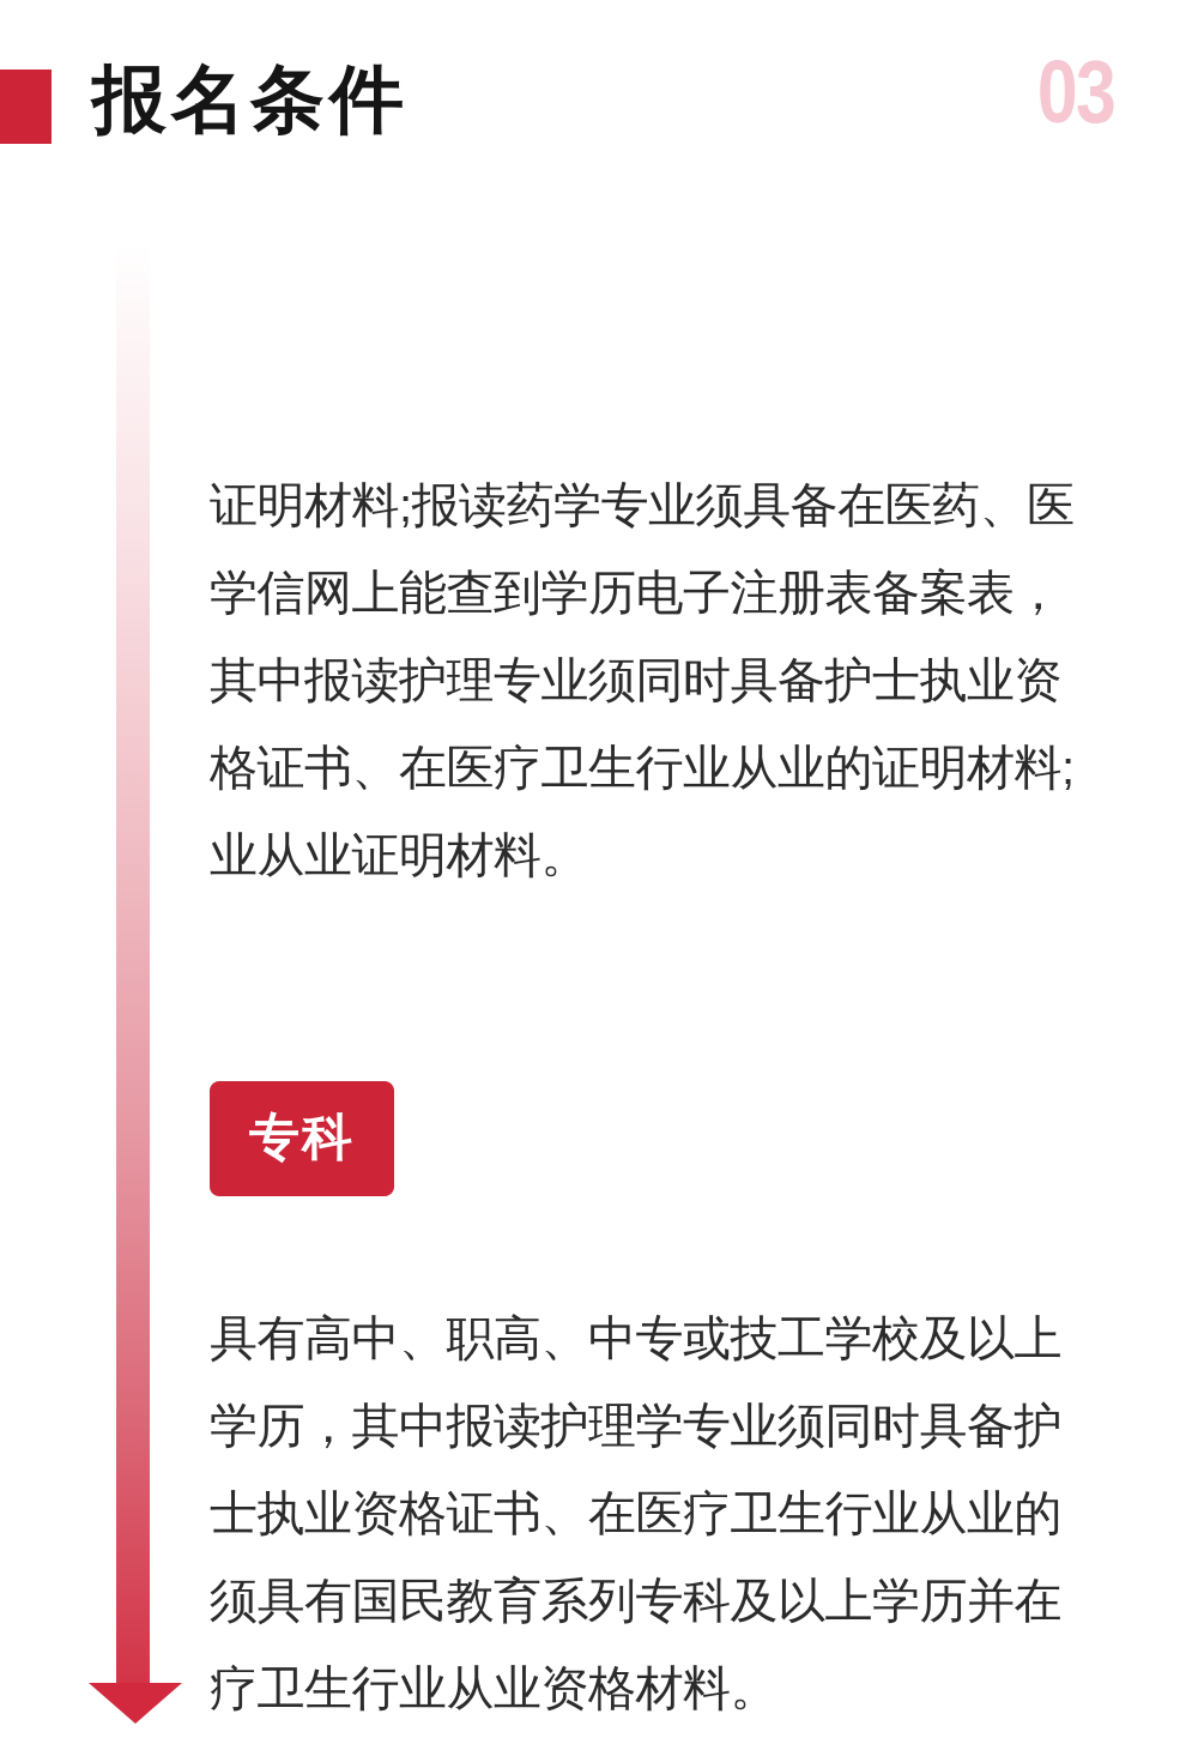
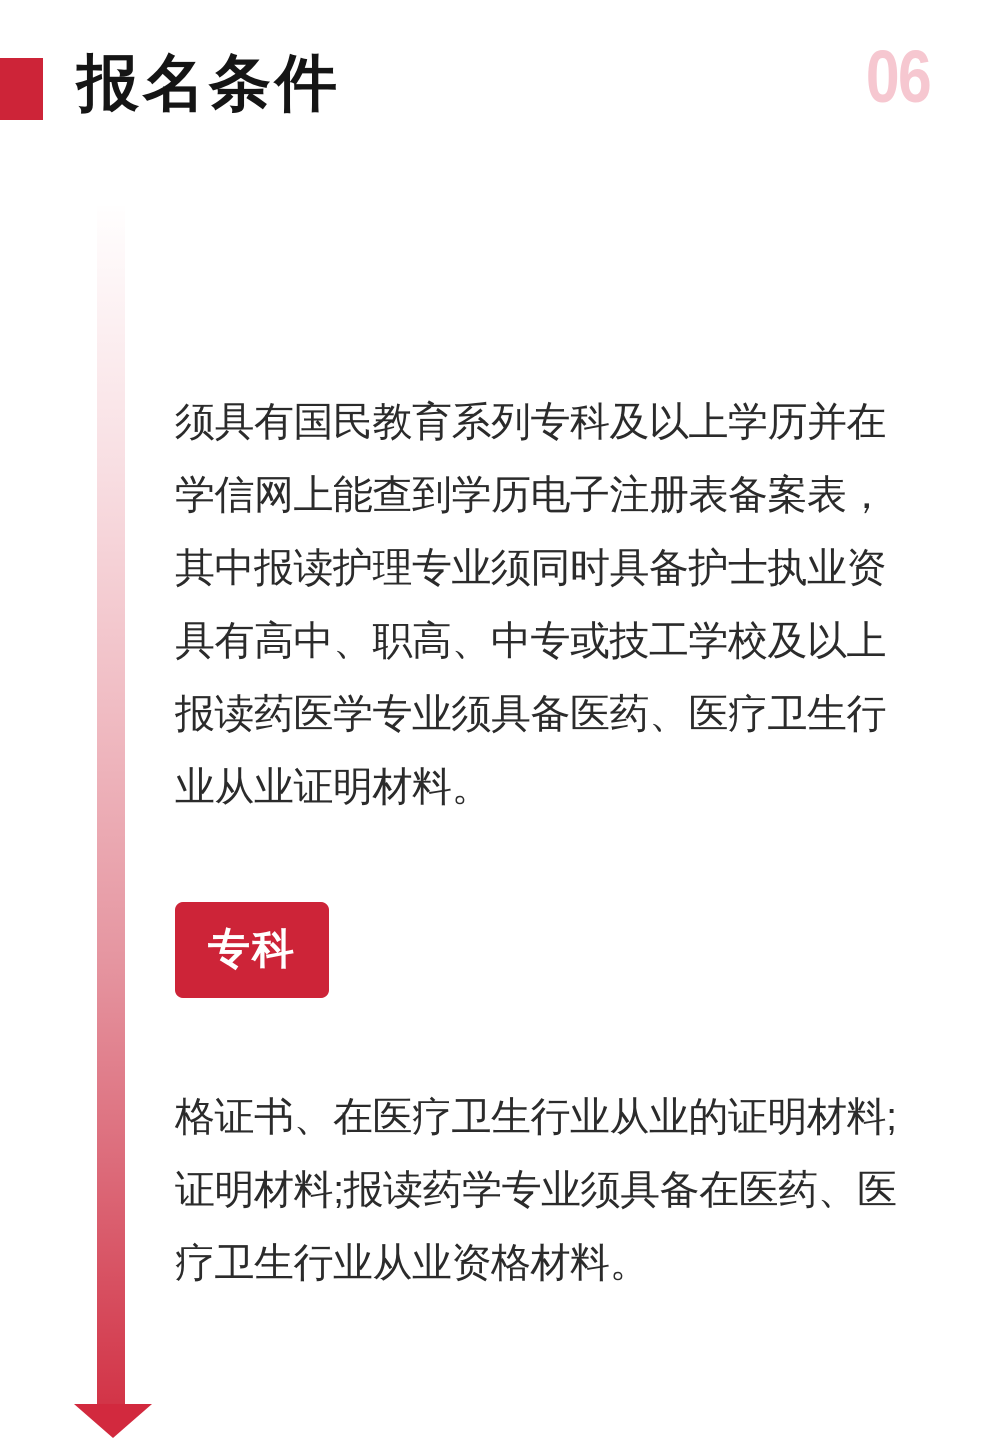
  报名条件
- 03
+ 06
- 证明材料;报读药学专业须具备在医药、医
+ 须具有国民教育系列专科及以上学历并在
  学信网上能查到学历电子注册表备案表，
  其中报读护理专业须同时具备护士执业资
- 格证书、在医疗卫生行业从业的证明材料;
+ 具有高中、职高、中专或技工学校及以上
+ 报读药医学专业须具备医药、医疗卫生行
  业从业证明材料。
  专科
- 具有高中、职高、中专或技工学校及以上
+ 格证书、在医疗卫生行业从业的证明材料;
- 学历，其中报读护理学专业须同时具备护
- 士执业资格证书、在医疗卫生行业从业的
- 须具有国民教育系列专科及以上学历并在
+ 证明材料;报读药学专业须具备在医药、医
  疗卫生行业从业资格材料。
